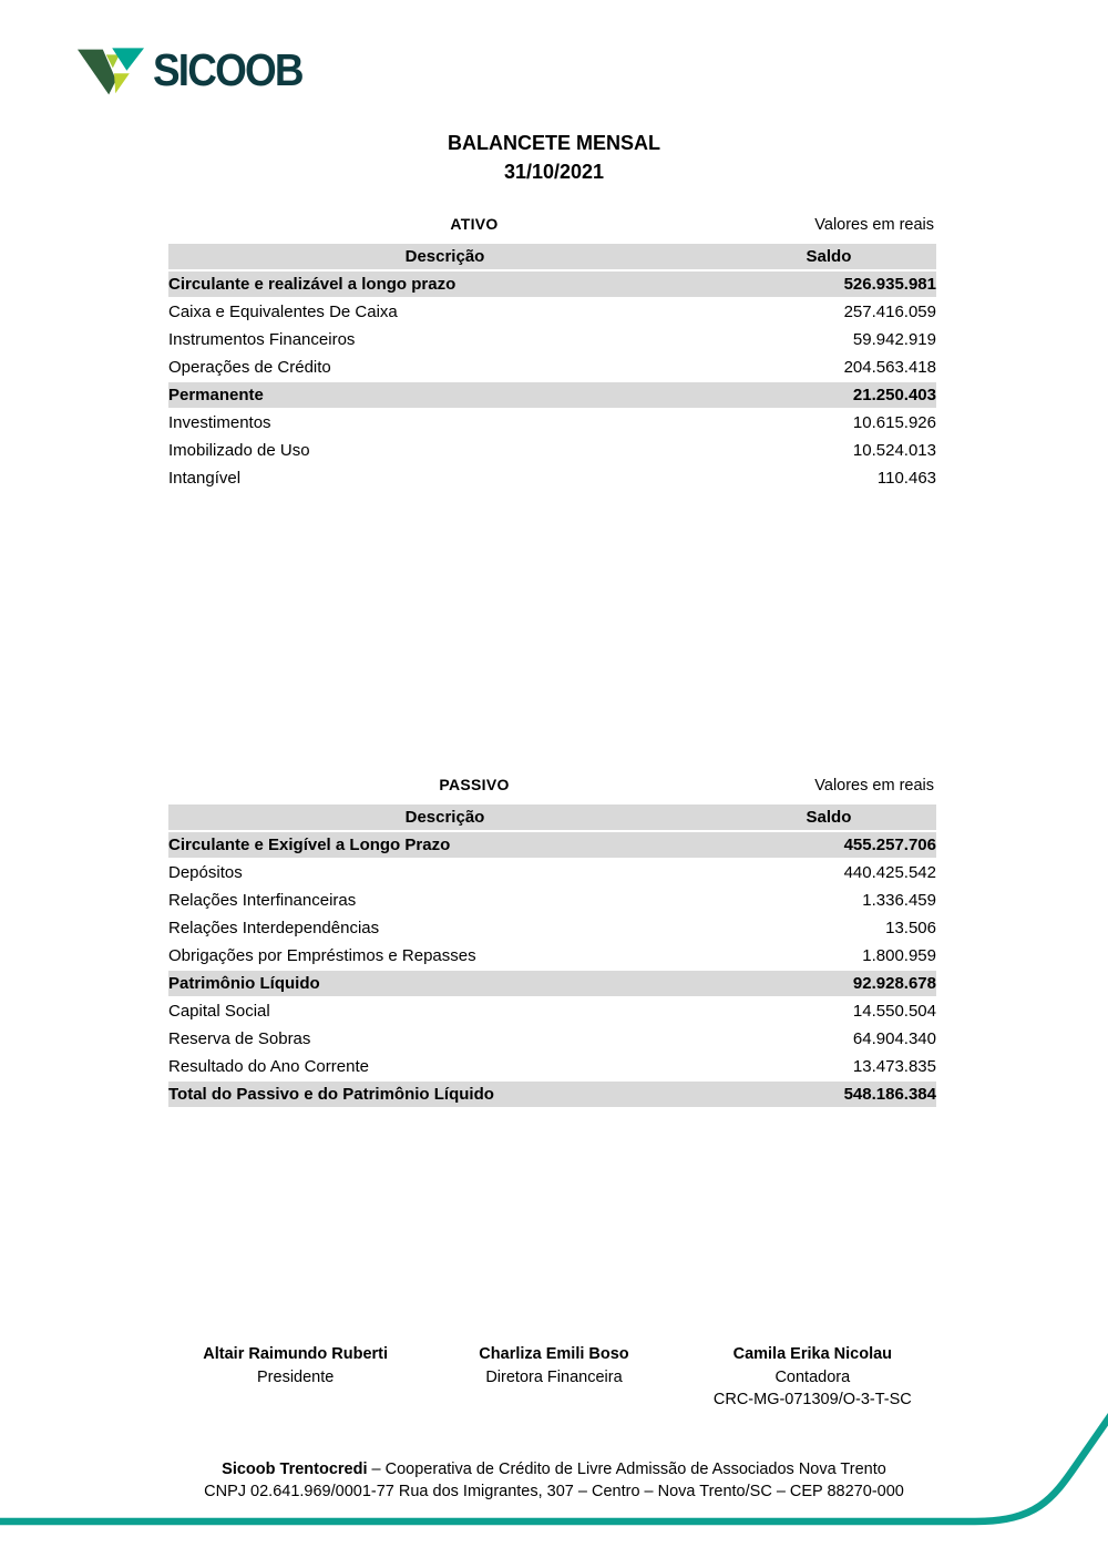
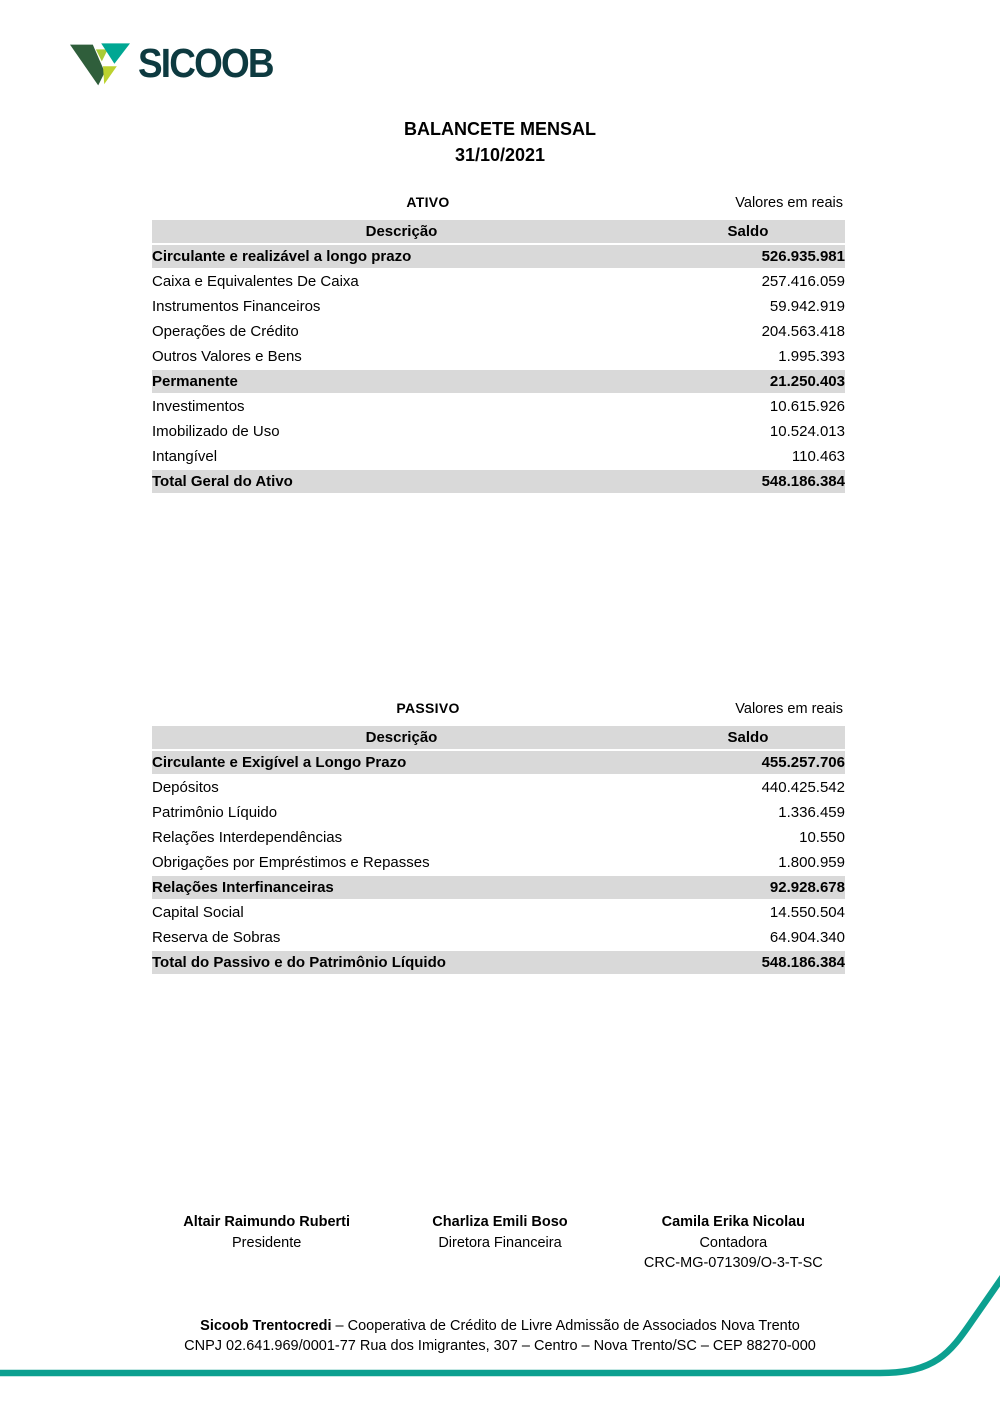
  SICOOB
  BALANCETE MENSAL
  31/10/2021
  ATIVO
  Valores em reais
  Descrição	Saldo
  Circulante e realizável a longo prazo	526.935.981
  Caixa e Equivalentes De Caixa	257.416.059
  Instrumentos Financeiros	59.942.919
  Operações de Crédito	204.563.418
+ Outros Valores e Bens	1.995.393
  Permanente	21.250.403
  Investimentos	10.615.926
  Imobilizado de Uso	10.524.013
  Intangível	110.463
+ Total Geral do Ativo	548.186.384
  PASSIVO
  Valores em reais
  Descrição	Saldo
  Circulante e Exigível a Longo Prazo	455.257.706
  Depósitos	440.425.542
- Relações Interfinanceiras	1.336.459
+ Patrimônio Líquido	1.336.459
- Relações Interdependências	13.506
+ Relações Interdependências	10.550
  Obrigações por Empréstimos e Repasses	1.800.959
- Patrimônio Líquido	92.928.678
+ Relações Interfinanceiras	92.928.678
  Capital Social	14.550.504
  Reserva de Sobras	64.904.340
- Resultado do Ano Corrente	13.473.835
  Total do Passivo e do Patrimônio Líquido	548.186.384
  Altair Raimundo Ruberti
  Presidente
  Charliza Emili Boso
  Diretora Financeira
  Camila Erika Nicolau
  Contadora
  CRC-MG-071309/O-3-T-SC
  Sicoob Trentocredi – Cooperativa de Crédito de Livre Admissão de Associados Nova Trento
  CNPJ 02.641.969/0001-77 Rua dos Imigrantes, 307 – Centro – Nova Trento/SC – CEP 88270-000
